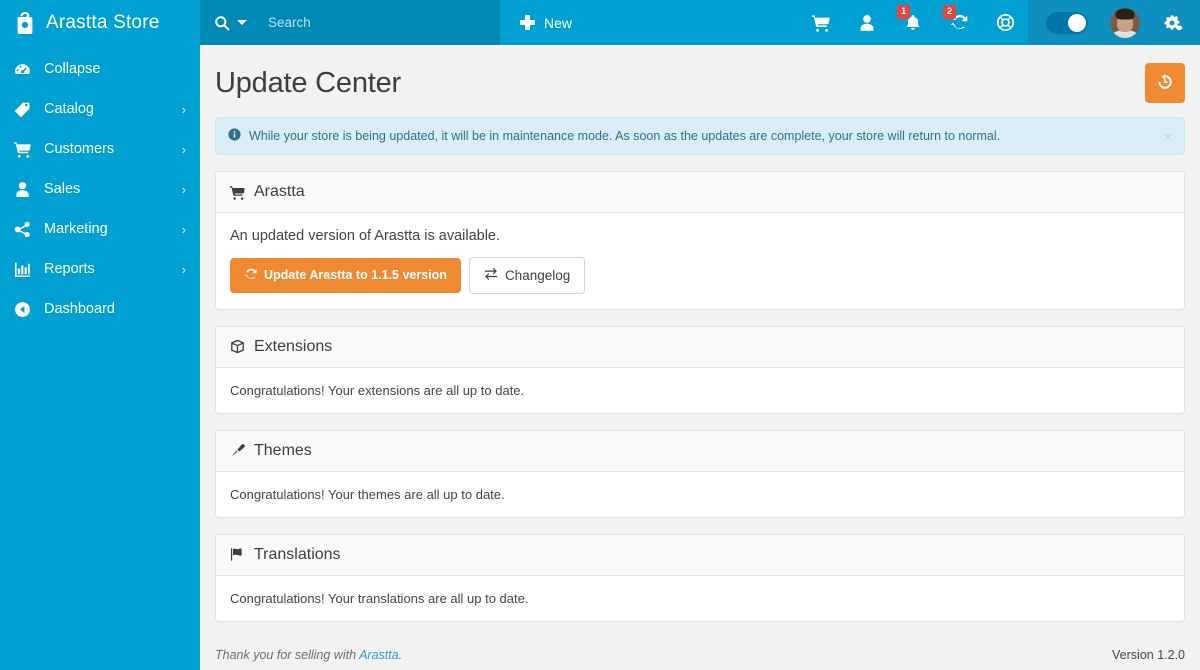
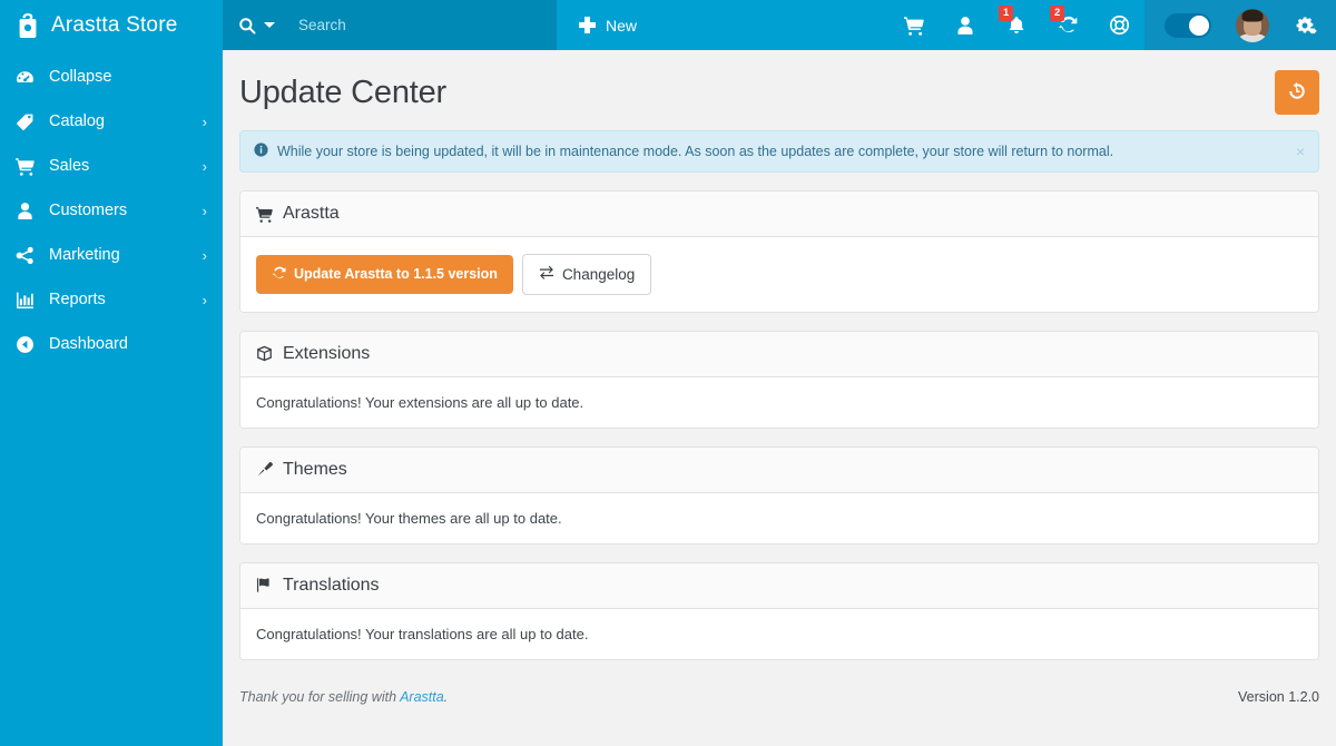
  Arastta Store
  Collapse
  Catalog
  ›
- Customers
+ Sales
  ›
- Sales
+ Customers
  ›
  Marketing
  ›
  Reports
  ›
  Dashboard
  Search
  New
  1
  2
  Update Center
  While your store is being updated, it will be in maintenance mode. As soon as the updates are complete, your store will return to normal.
  ×
  Arastta
- An updated version of Arastta is available.
  Update Arastta to 1.1.5 version
  Changelog
  Extensions
  Congratulations! Your extensions are all up to date.
  Themes
  Congratulations! Your themes are all up to date.
  Translations
  Congratulations! Your translations are all up to date.
  Thank you for selling with Arastta.
  Version 1.2.0
